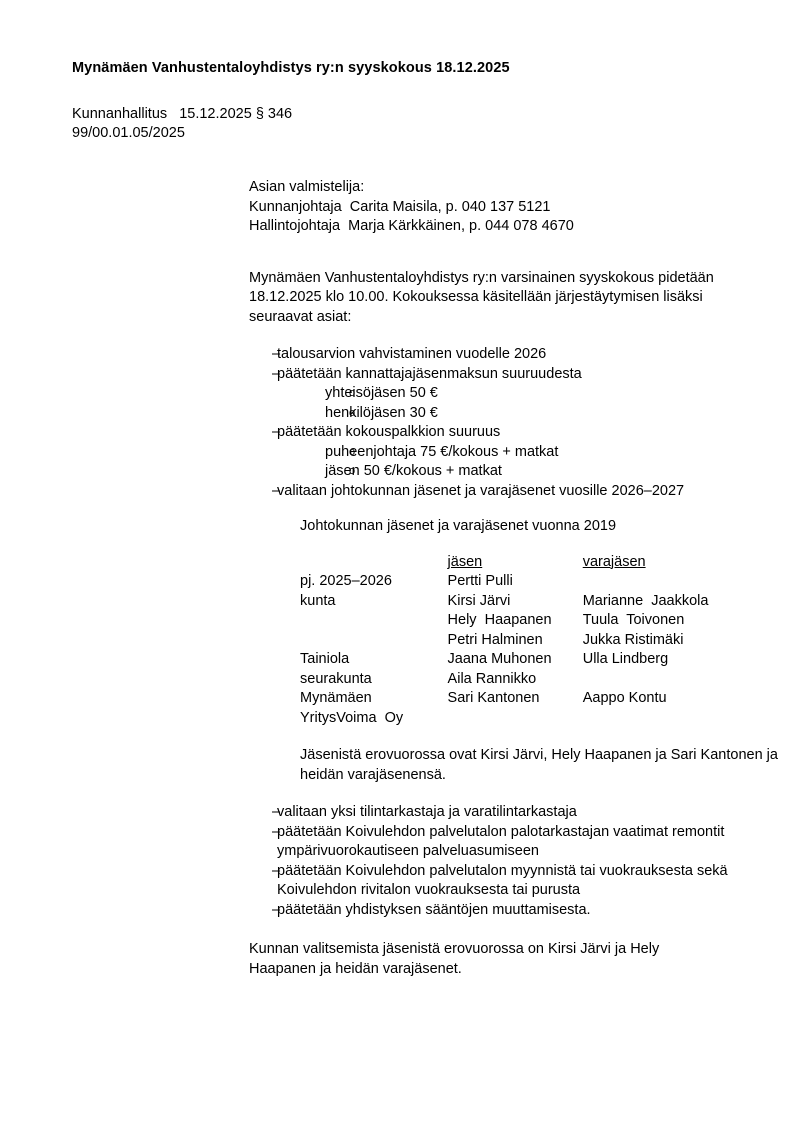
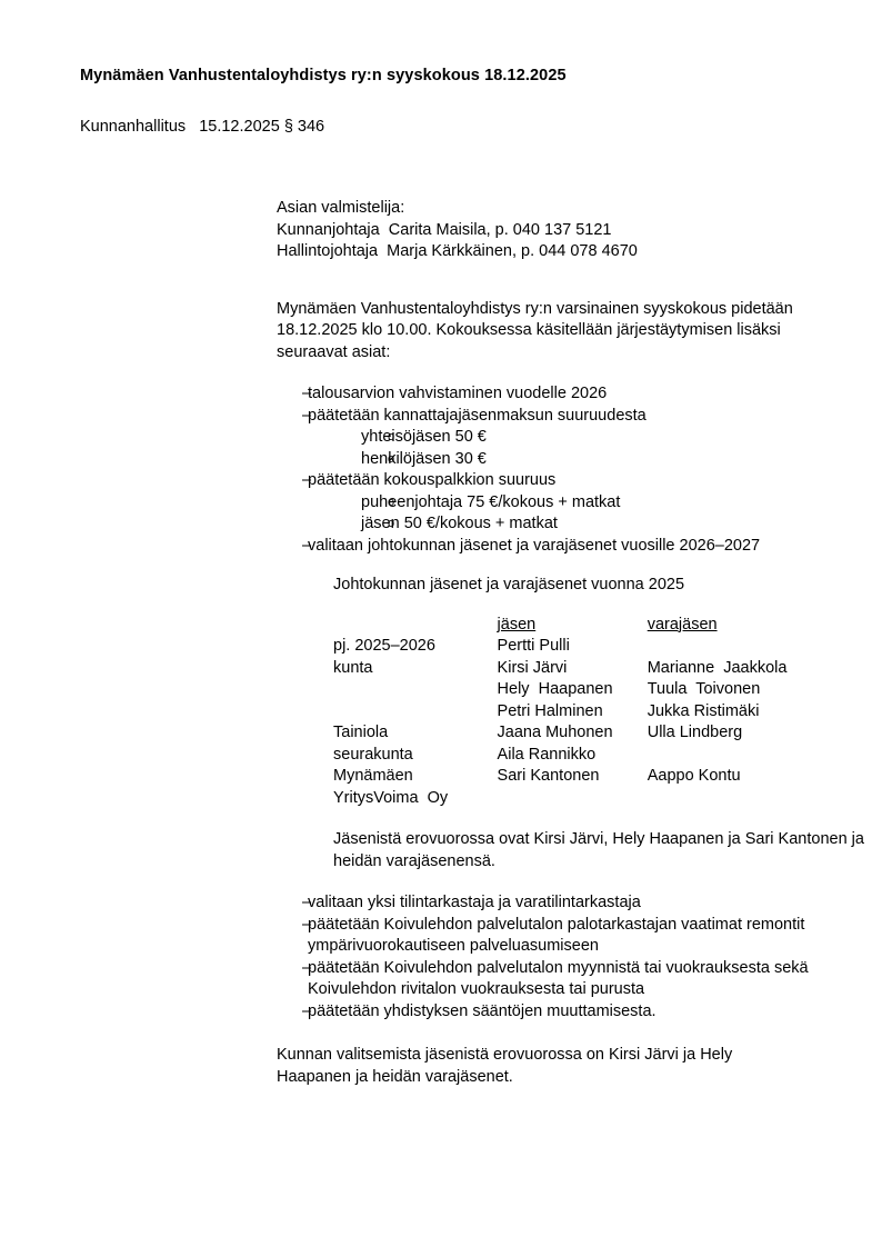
  Mynämäen Vanhustentaloyhdistys ry:n syyskokous 18.12.2025
  Kunnanhallitus 15.12.2025 § 346
- 99/00.01.05/2025
  Asian valmistelija:
  Kunnanjohtaja Carita Maisila, p. 040 137 5121
  Hallintojohtaja Marja Kärkkäinen, p. 044 078 4670
  Mynämäen Vanhustentaloyhdistys ry:n varsinainen syyskokous pidetään 18.12.2025 klo 10.00. Kokouksessa käsitellään järjestäytymisen lisäksi seuraavat asiat:
  –
  talousarvion vahvistaminen vuodelle 2026
  –
  päätetään kannattajajäsenmaksun suuruudesta
  o
  yhteisöjäsen 50 €
  o
  henkilöjäsen 30 €
  –
  päätetään kokouspalkkion suuruus
  o
  puheenjohtaja 75 €/kokous + matkat
  o
  jäsen 50 €/kokous + matkat
  –
  valitaan johtokunnan jäsenet ja varajäsenet vuosille 2026–2027
- Johtokunnan jäsenet ja varajäsenet vuonna 2019
+ Johtokunnan jäsenet ja varajäsenet vuonna 2025
  	jäsen	varajäsen
  pj. 2025–2026	Pertti Pulli
  kunta	Kirsi Järvi	Marianne Jaakkola
  	Hely Haapanen	Tuula Toivonen
  	Petri Halminen	Jukka Ristimäki
  Tainiola	Jaana Muhonen	Ulla Lindberg
  seurakunta	Aila Rannikko
  Mynämäen	Sari Kantonen	Aappo Kontu
  YritysVoima Oy
  Jäsenistä erovuorossa ovat Kirsi Järvi, Hely Haapanen ja Sari Kantonen ja heidän varajäsenensä.
  –
  valitaan yksi tilintarkastaja ja varatilintarkastaja
  –
  päätetään Koivulehdon palvelutalon palotarkastajan vaatimat remontit ympärivuorokautiseen palveluasumiseen
  –
  päätetään Koivulehdon palvelutalon myynnistä tai vuokrauksesta sekä Koivulehdon rivitalon vuokrauksesta tai purusta
  –
  päätetään yhdistyksen sääntöjen muuttamisesta.
  Kunnan valitsemista jäsenistä erovuorossa on Kirsi Järvi ja Hely Haapanen ja heidän varajäsenet.
